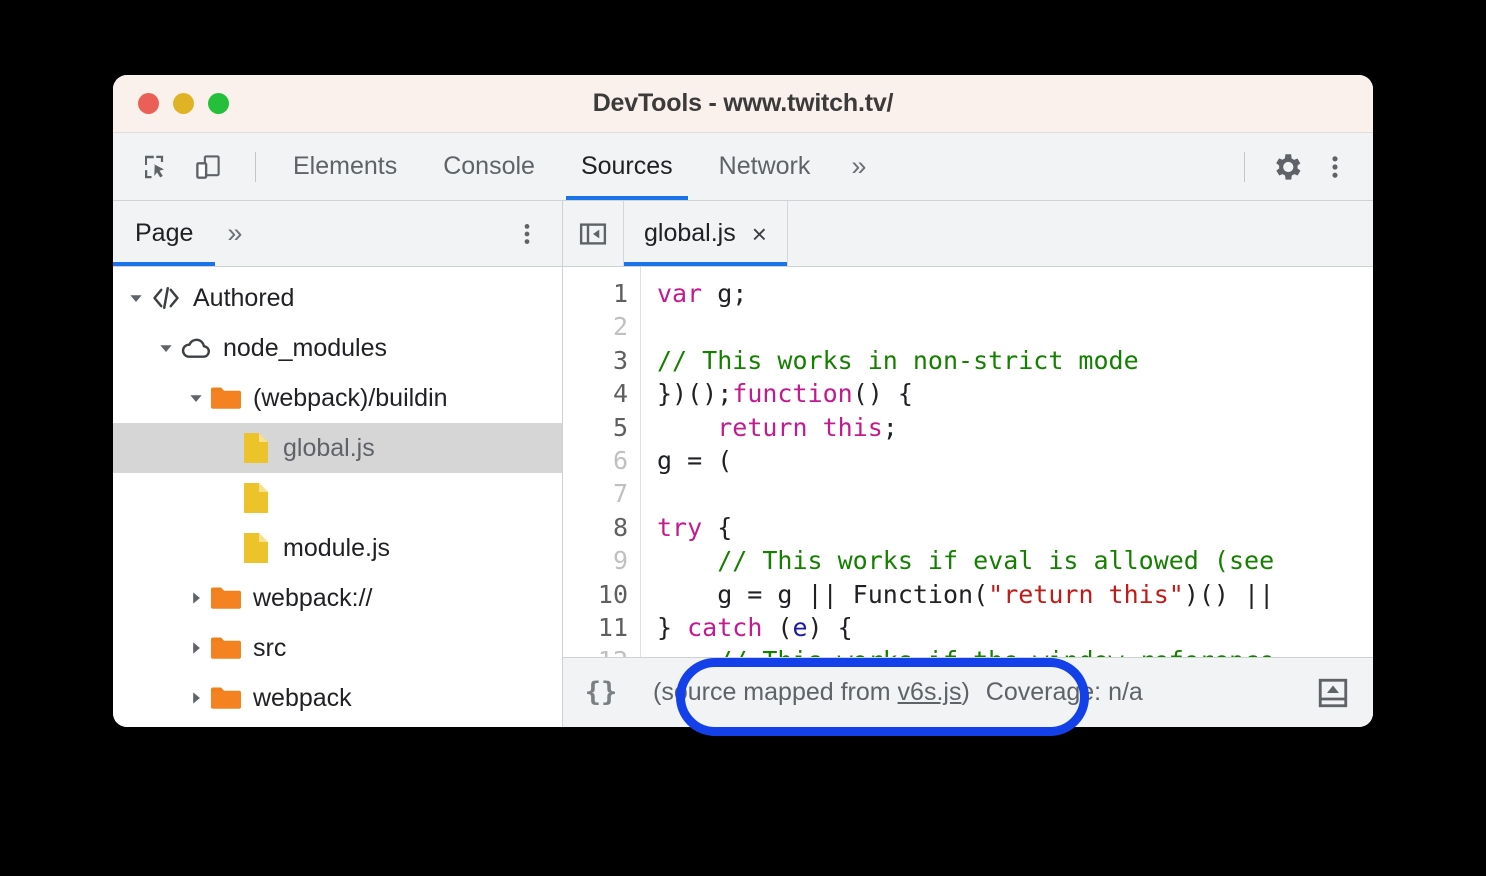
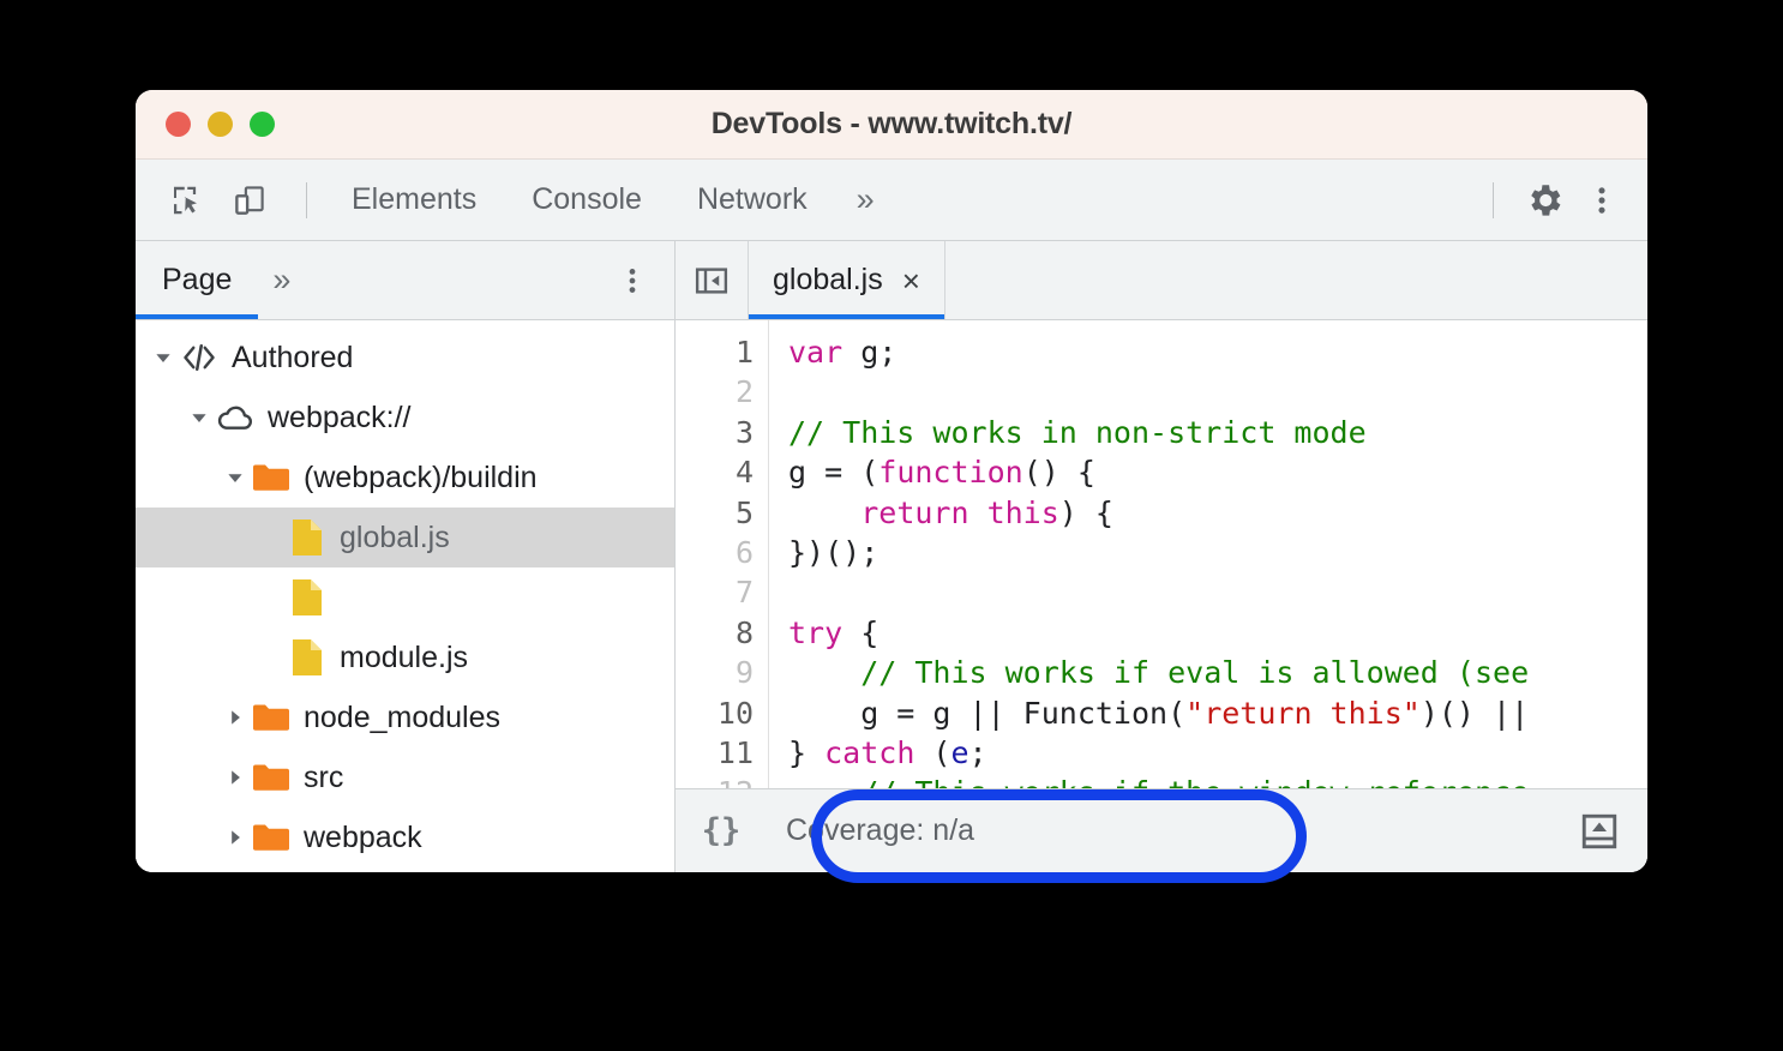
  DevTools - www.twitch.tv/
  Elements
  Console
- Sources
  Network
  »
  Page
  »
  Authored
- node_modules
+ webpack://
  (webpack)/buildin
  global.js
  module.js
- webpack://
+ node_modules
  src
  webpack
  global.js
  ×
  1
  2
  3
  4
  5
  6
  7
  8
  9
  10
  11
  var g;
  // This works in non-strict mode
- })();function() {
+ g = (function() {
- return this;
+ return this) {
- g = (
+ })();
  try {
  // This works if eval is allowed (see
  g = g || Function("return this")() ||
- } catch (e) {
+ } catch (e;
  {}
- (source mapped from v6s.js)
  Coverage: n/a
